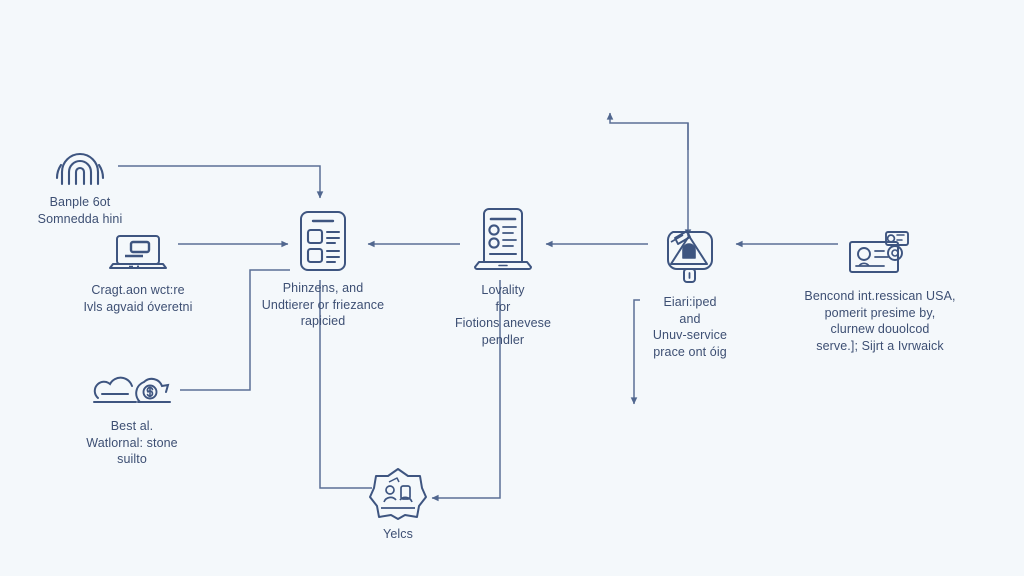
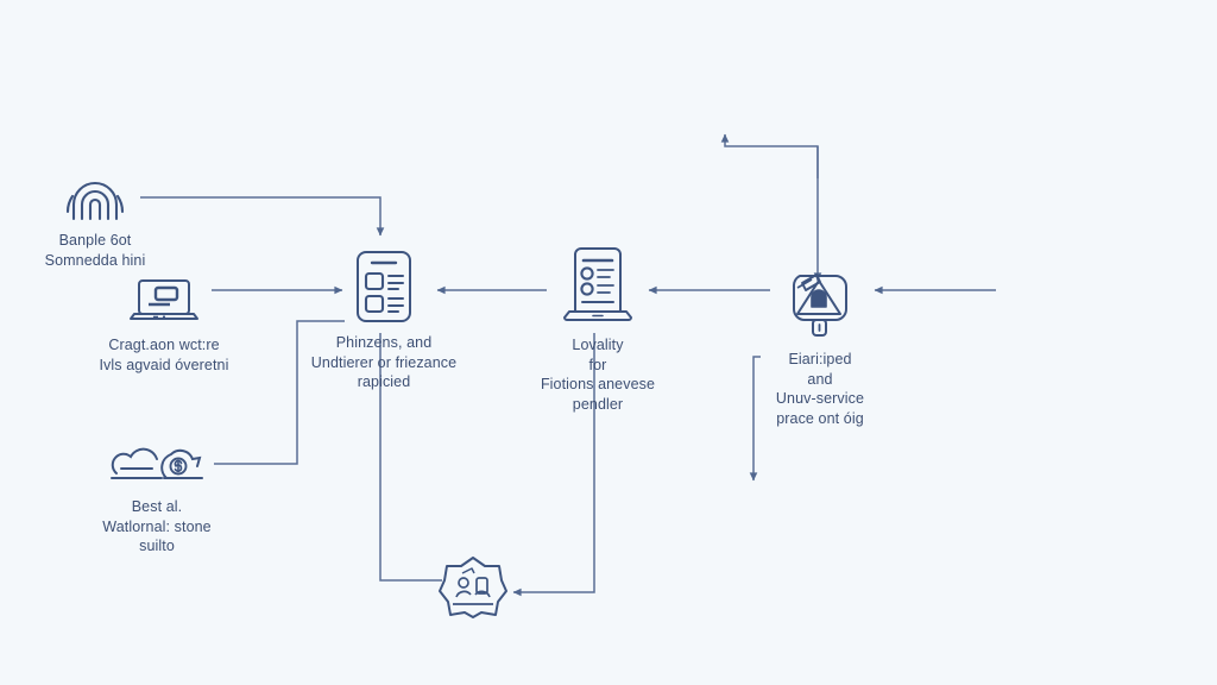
  Banple 6ot
  Somnedda hini
  Cragt.aon wct:re
  Ivls agvaid óveretni
  Best al.
  Watlornal: stone
  suilto
  Phinzens, and
  Undtierer or friezance
  rapicied
  Lovality
  for
  Fiotions anevese
  pendler
  Eiari:iped
  and
  Unuv-service
  prace ont óig
- Bencond int.ressican USA,
- pomerit presime by,
- clurnew douolcod
- serve.]; Sijrt a Ivrwaick
- Yelcs
